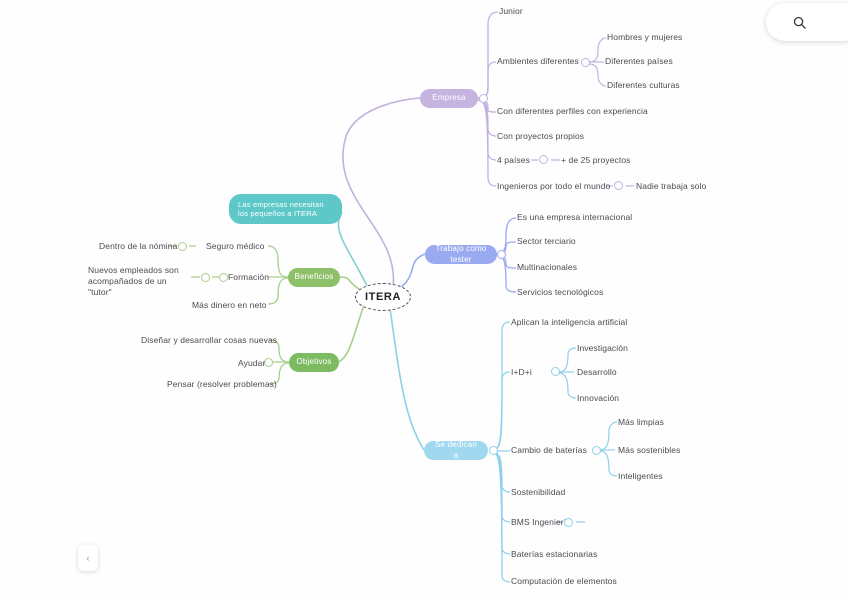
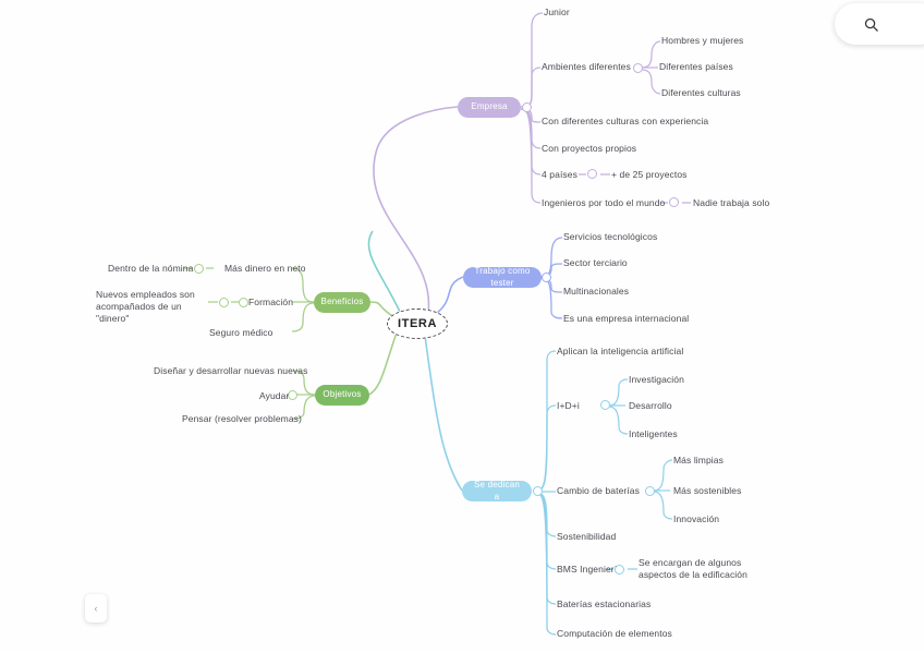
  ITERA
  Empresa
  Junior
  Ambientes diferentes
  Hombres y mujeres
  Diferentes países
  Diferentes culturas
- Con diferentes perfiles con experiencia
+ Con diferentes culturas con experiencia
  Con proyectos propios
  4 países
  + de 25 proyectos
  Ingenieros por todo el mundo
  Nadie trabaja solo
  Trabajo como tester
- Es una empresa internacional
+ Servicios tecnológicos
  Sector terciario
  Multinacionales
- Servicios tecnológicos
+ Es una empresa internacional
  Se dedican a
  Aplican la inteligencia artificial
  I+D+i
  Investigación
  Desarrollo
- Innovación
+ Inteligentes
  Cambio de baterías
  Más limpias
  Más sostenibles
- Inteligentes
+ Innovación
  Sostenibilidad
  BMS Ingenier
+ Se encargan de algunos aspectos de la edificación
  Baterías estacionarias
  Computación de elementos
- Las empresas necesitan los pequeños a ITERA
  Beneficios
- Seguro médico
+ Más dinero en neto
  Dentro de la nómina
  Formación
- Nuevos empleados son acompañados de un "tutor"
+ Nuevos empleados son acompañados de un "dinero"
- Más dinero en neto
+ Seguro médico
  Objetivos
- Diseñar y desarrollar cosas nuevas
+ Diseñar y desarrollar nuevas nuevas
  Ayudar
  Pensar (resolver problemas)
  ‹
